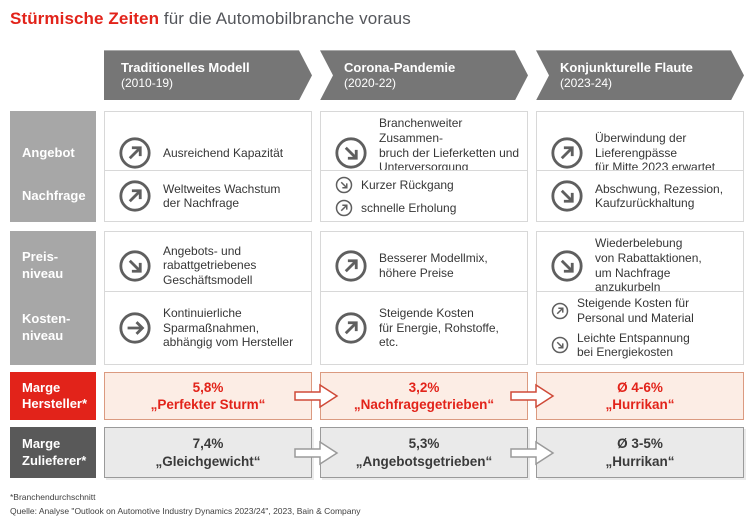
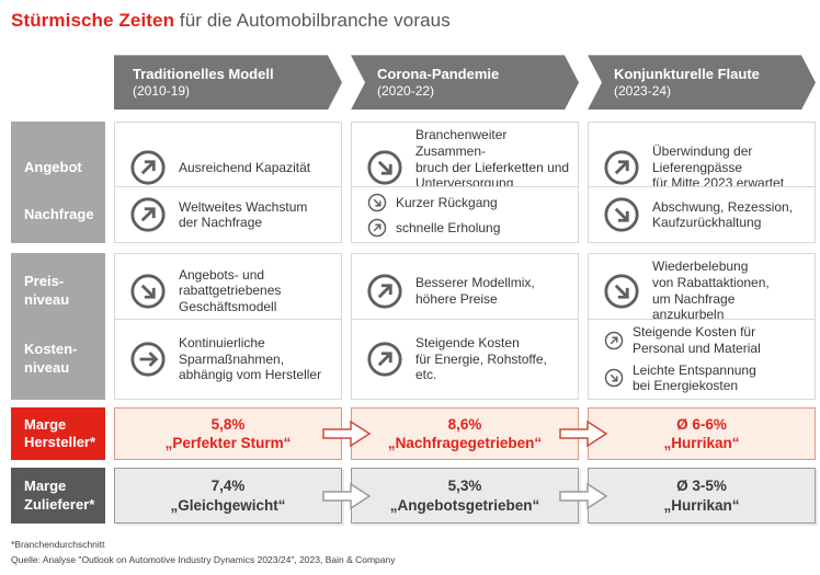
  Stürmische Zeiten für die Automobilbranche voraus
  Traditionelles Modell
  (2010-19)
  Corona-Pandemie
  (2020-22)
  Konjunkturelle Flaute
  (2023-24)
  Angebot
  Ausreichend Kapazität
  Branchenweiter Zusammen-
  bruch der Lieferketten und
  Überwindung der
  Lieferengpässe
  für Mitte 2023 erwartet
  Nachfrage
  Weltweites Wachstum
  der Nachfrage
  Kurzer Rückgang
  schnelle Erholung
  Abschwung, Rezession,
  Kaufzurückhaltung
  Preis-
  niveau
  Angebots- und
  rabattgetriebenes
  Geschäftsmodell
  Besserer Modellmix,
  höhere Preise
  Wiederbelebung
  von Rabattaktionen,
  um Nachfrage anzukurbeln
  Kosten-
  niveau
  Kontinuierliche
  Sparmaßnahmen,
  abhängig vom Hersteller
  Steigende Kosten
  für Energie, Rohstoffe, etc.
  Steigende Kosten für
  Personal und Material
  Leichte Entspannung
  bei Energiekosten
  Marge
  Hersteller*
  5,8%
  „Perfekter Sturm“
- 3,2%
+ 8,6%
  „Nachfragegetrieben“
- Ø 4-6%
+ Ø 6-6%
  „Hurrikan“
  Marge
  Zulieferer*
  7,4%
  „Gleichgewicht“
  5,3%
  „Angebotsgetrieben“
  Ø 3-5%
  „Hurrikan“
  *Branchendurchschnitt
  Quelle: Analyse "Outlook on Automotive Industry Dynamics 2023/24", 2023, Bain & Company
